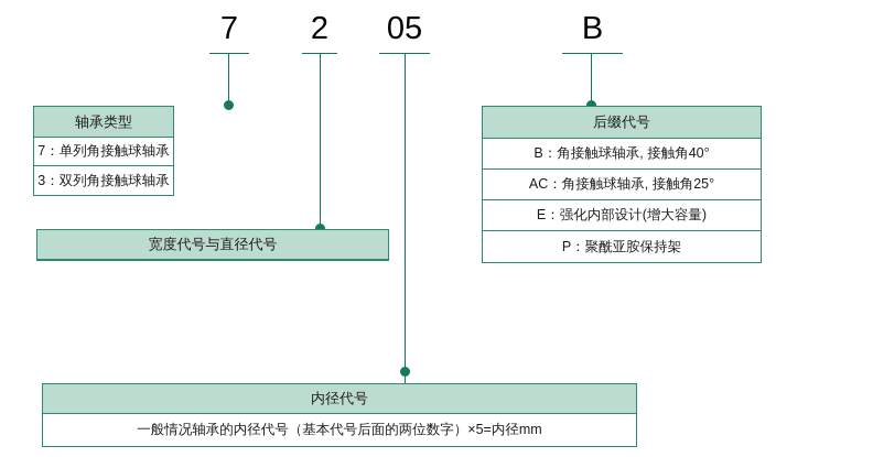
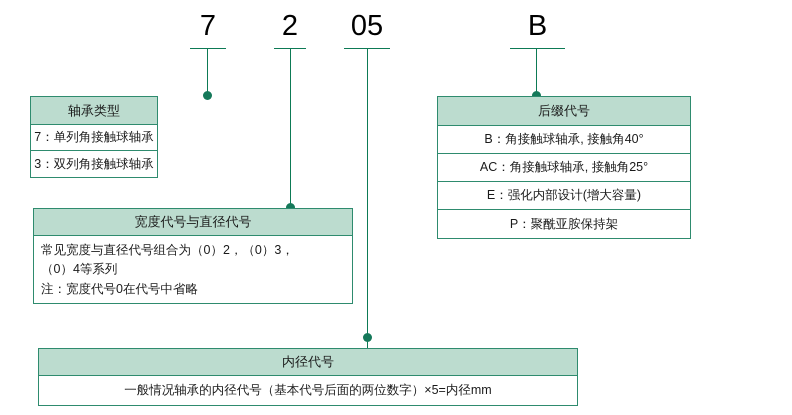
  7
  2
  05
  B
  轴承类型
  7：单列角接触球轴承
  3：双列角接触球轴承
  宽度代号与直径代号
+ 常见宽度与直径代号组合为（0）2，（0）3，
+ （0）4等系列
+ 注：宽度代号0在代号中省略
  后缀代号
  B：角接触球轴承, 接触角40°
  AC：角接触球轴承, 接触角25°
  E：强化内部设计(增大容量)
  P：聚酰亚胺保持架
  内径代号
  一般情况轴承的内径代号（基本代号后面的两位数字）×5=内径mm
